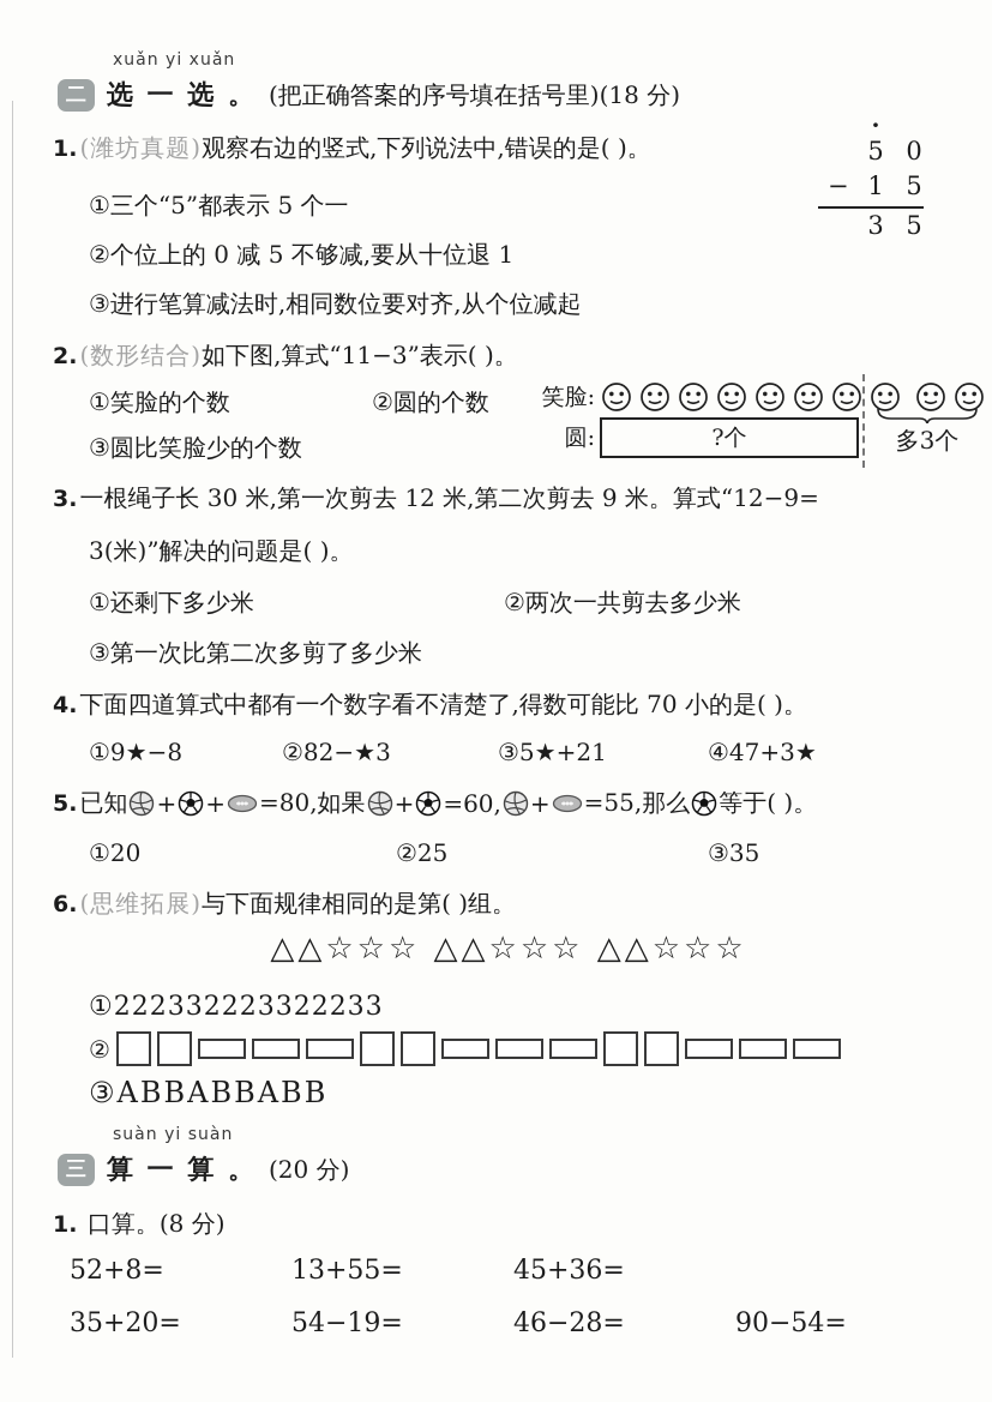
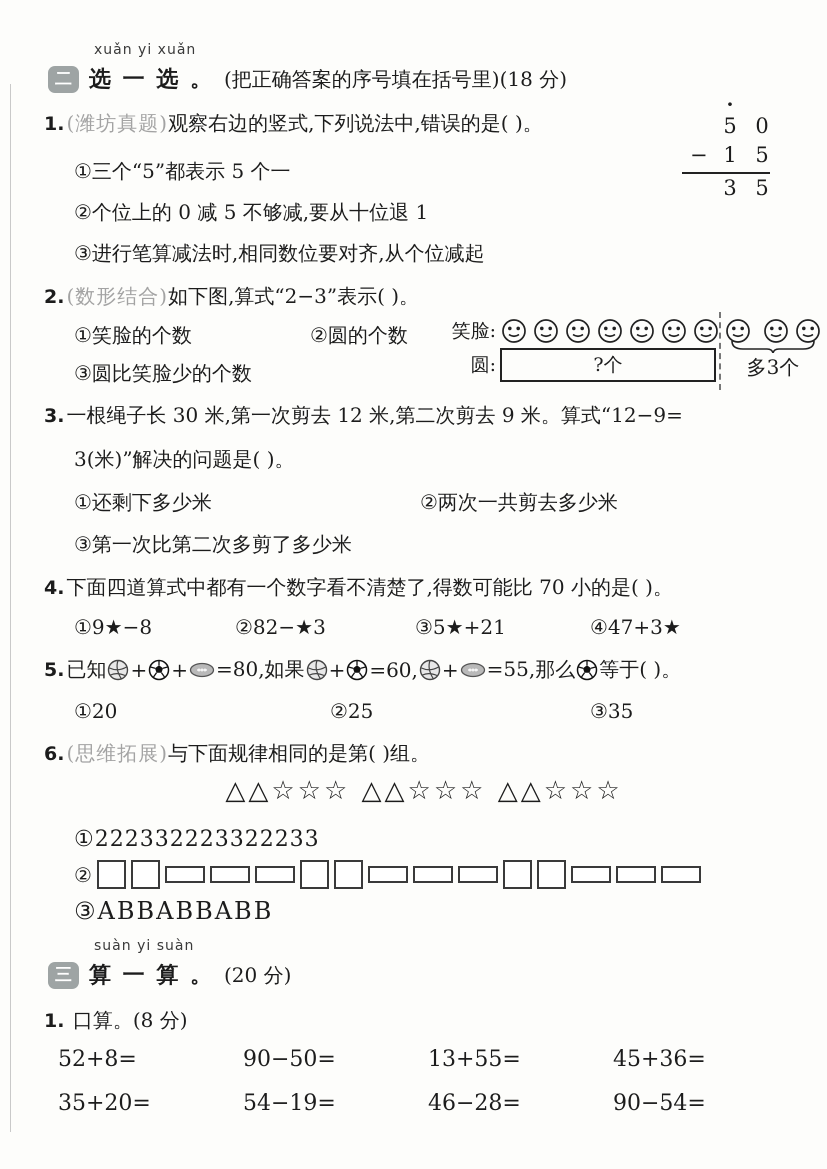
  xuǎn yi xuǎn
  二
  选 一 选 。
  (把正确答案的序号填在括号里)(18 分)
  1.(潍坊真题)观察右边的竖式,下列说法中,错误的是( )。
  ·
  5
  0
  −
  1
  5
  3
  5
  ①三个“5”都表示 5 个一
  ②个位上的 0 减 5 不够减,要从十位退 1
  ③进行笔算减法时,相同数位要对齐,从个位减起
- 2.(数形结合)如下图,算式“11−3”表示( )。
+ 2.(数形结合)如下图,算式“2−3”表示( )。
  ①笑脸的个数
  ②圆的个数
  ③圆比笑脸少的个数
  笑脸:
  圆:
  ?个
  多3个
  3.一根绳子长 30 米,第一次剪去 12 米,第二次剪去 9 米。算式“12−9=
  3(米)”解决的问题是( )。
  ①还剩下多少米
  ②两次一共剪去多少米
  ③第一次比第二次多剪了多少米
  4.下面四道算式中都有一个数字看不清楚了,得数可能比 70 小的是( )。
  ①9★−8
  ②82−★3
  ③5★+21
  ④47+3★
  5.
  已知
  +
  +
  =80,如果
  +
  =60,
  +
  =55,那么
  等于( )。
  ①20
  ②25
  ③35
  6.(思维拓展)与下面规律相同的是第( )组。
  △△☆☆☆ △△☆☆☆ △△☆☆☆
  ①222332223322233
  ②
  ③ABBABBABB
  suàn yi suàn
  三
  算 一 算 。
  (20 分)
  1. 口算。(8 分)
  52+8=
+ 90−50=
  13+55=
  45+36=
  35+20=
  54−19=
  46−28=
  90−54=
